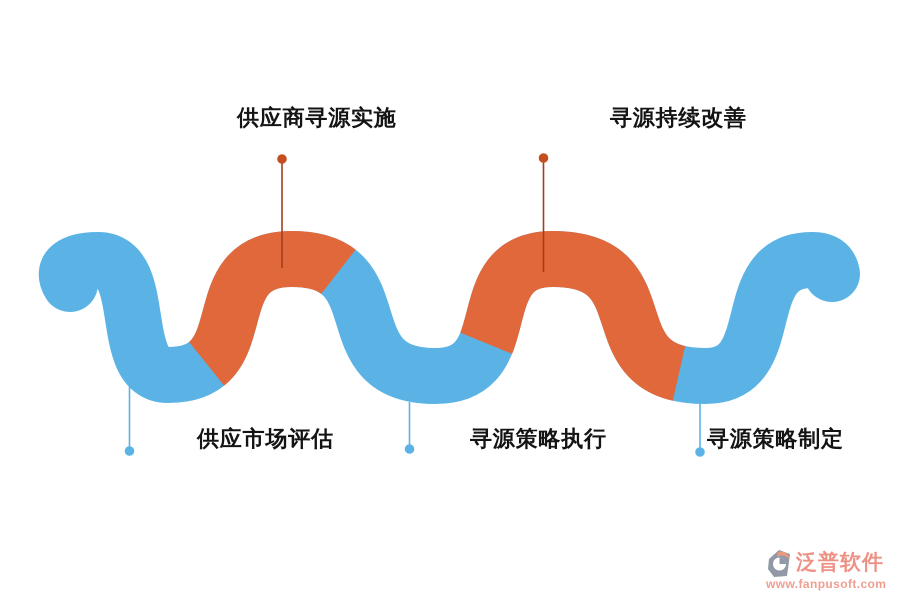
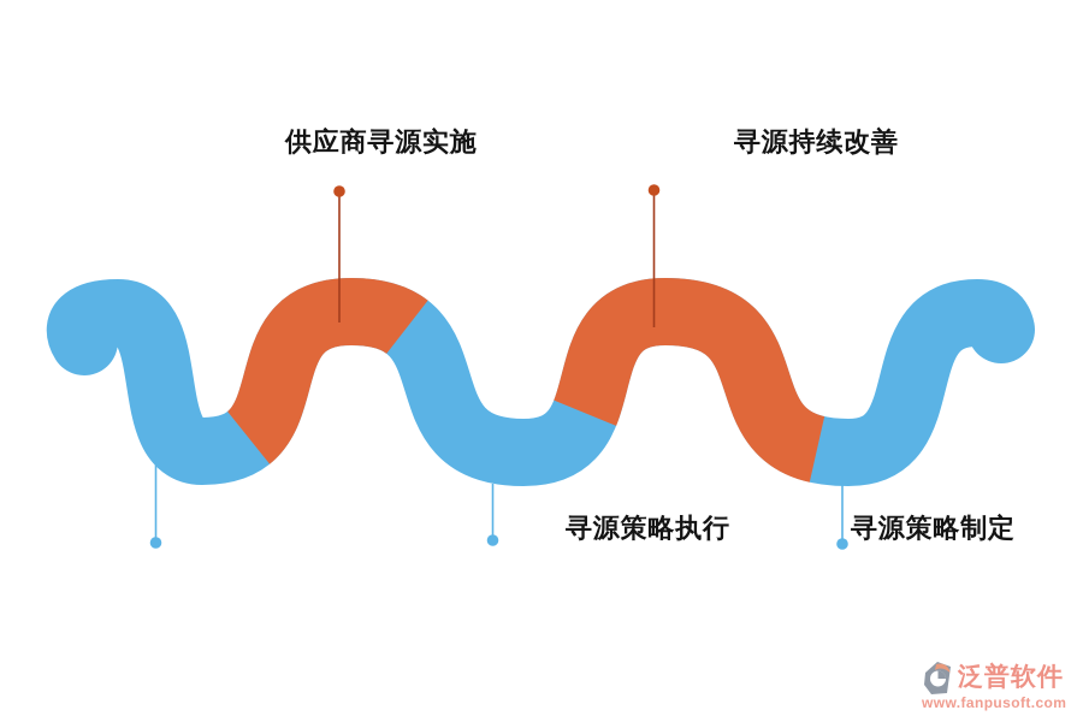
- 供应市场评估
  供应商寻源实施
  寻源策略执行
  寻源持续改善
  寻源策略制定
  泛普软件
  www.fanpusoft.com
